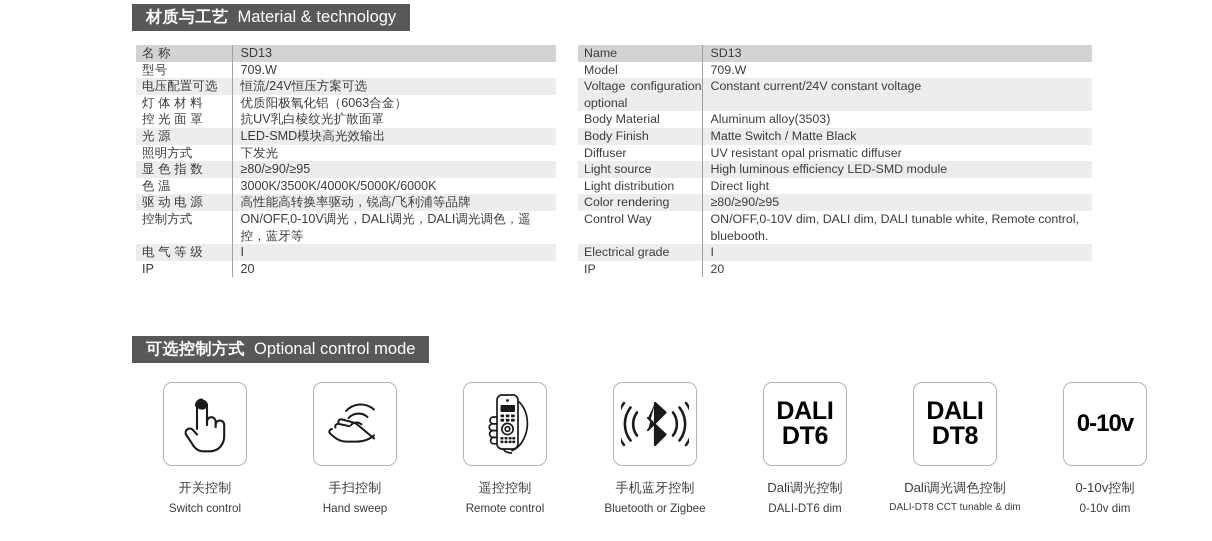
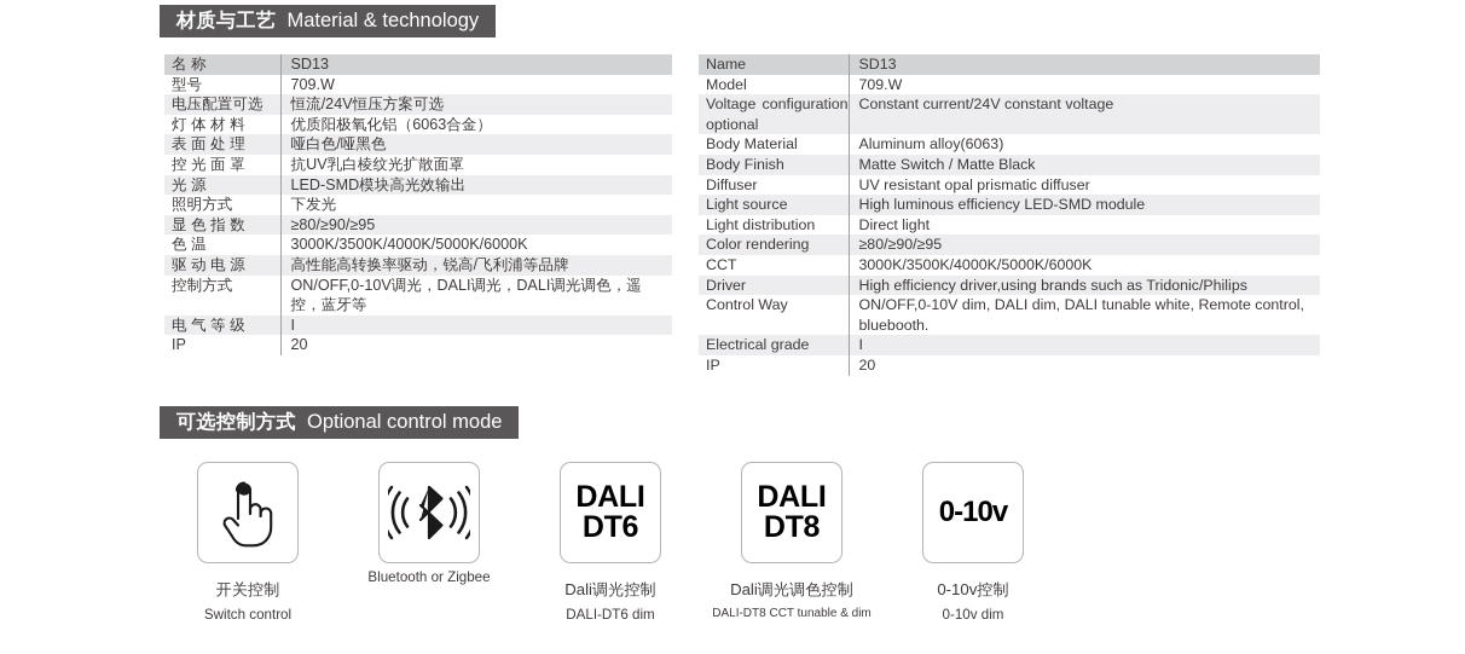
  材质与工艺
  Material & technology
  名 称	SD13
  型号	709.W
  电压配置可选	恒流/24V恒压方案可选
  灯 体 材 料	优质阳极氧化铝（6063合金）
+ 表 面 处 理	哑白色/哑黑色
  控 光 面 罩	抗UV乳白棱纹光扩散面罩
  光 源	LED-SMD模块高光效输出
  照明方式	下发光
  显 色 指 数	≥80/≥90/≥95
  色 温	3000K/3500K/4000K/5000K/6000K
  驱 动 电 源	高性能高转换率驱动，锐高/飞利浦等品牌
  控制方式	ON/OFF,0-10V调光，DALI调光，DALI调光调色，遥控，蓝牙等
  电 气 等 级	I
  IP	20
  Name	SD13
  Model	709.W
  Voltage configuration optional	Constant current/24V constant voltage
- Body Material	Aluminum alloy(3503)
+ Body Material	Aluminum alloy(6063)
  Body Finish	Matte Switch / Matte Black
  Diffuser	UV resistant opal prismatic diffuser
  Light source	High luminous efficiency LED-SMD module
  Light distribution	Direct light
  Color rendering	≥80/≥90/≥95
+ CCT	3000K/3500K/4000K/5000K/6000K
+ Driver	High efficiency driver,using brands such as Tridonic/Philips
  Control Way	ON/OFF,0-10V dim, DALI dim, DALI tunable white, Remote control, bluebooth.
  Electrical grade	I
  IP	20
  可选控制方式
  Optional control mode
  开关控制
  Switch control
- 手扫控制
- Hand sweep
- 遥控控制
- Remote control
- 手机蓝牙控制
  Bluetooth or Zigbee
  DALI
  DT6
  Dali调光控制
  DALI-DT6 dim
  DALI
  DT8
  Dali调光调色控制
  DALI-DT8 CCT tunable & dim
  0-10v
  0-10v控制
  0-10v dim
